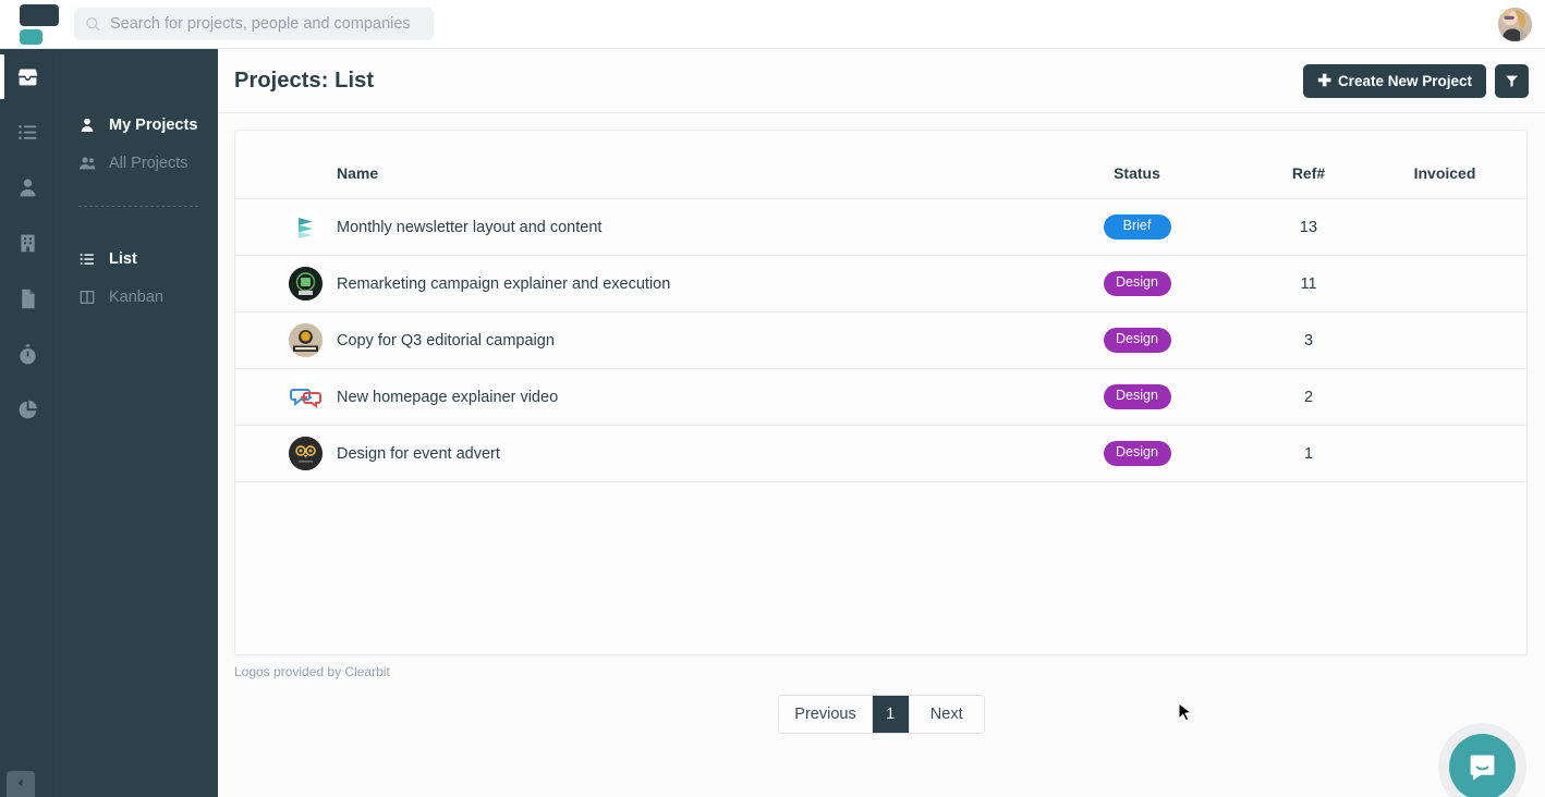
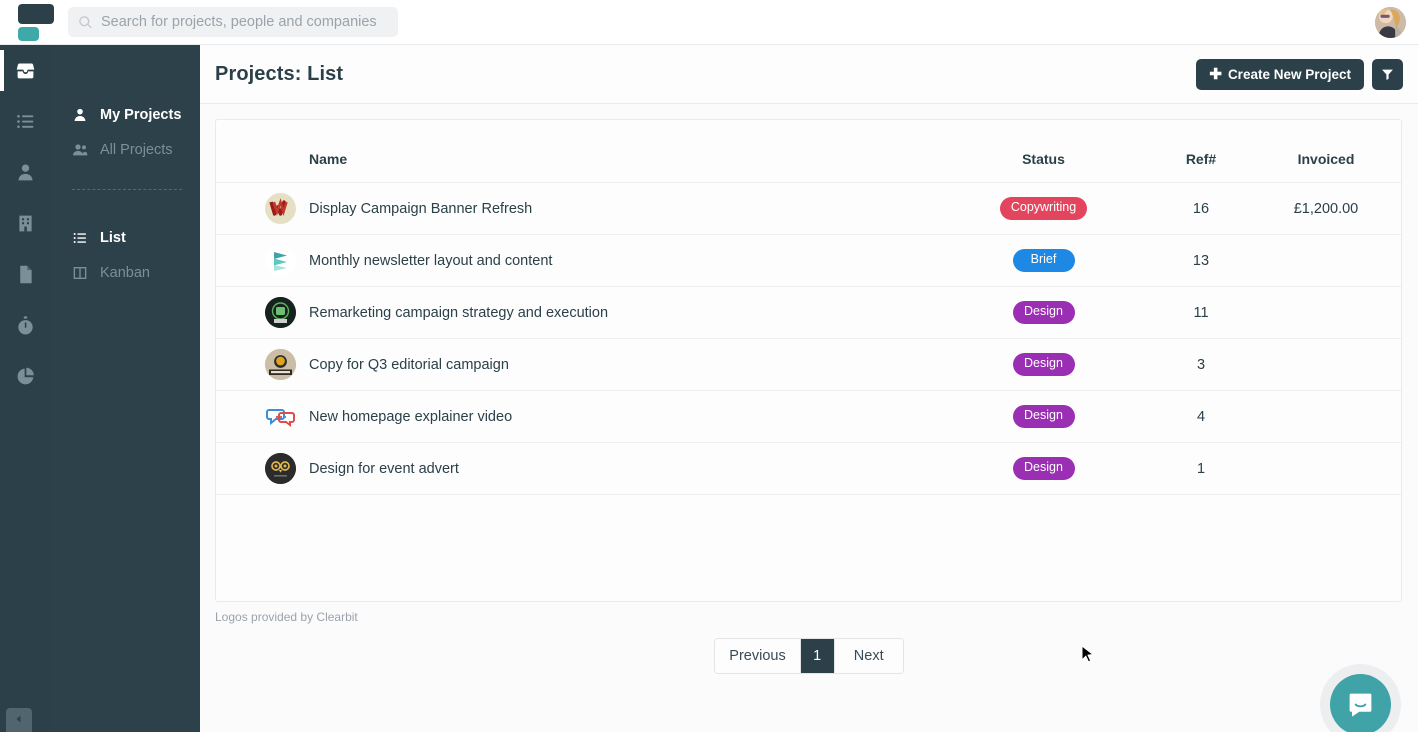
  Search for projects, people and companies
  My Projects
  All Projects
  List
  Kanban
  Projects: List
  ✚
  Create New Project
  	Name	Status	Ref#	Invoiced
+ 	Display Campaign Banner Refresh	Copywriting	16	£1,200.00
  	Monthly newsletter layout and content	Brief	13
- 	Remarketing campaign explainer and execution	Design	11
+ 	Remarketing campaign strategy and execution	Design	11
  	Copy for Q3 editorial campaign	Design	3
- 	New homepage explainer video	Design	2
+ 	New homepage explainer video	Design	4
  	Design for event advert	Design	1
  Logos provided by Clearbit
  Previous
  1
  Next
